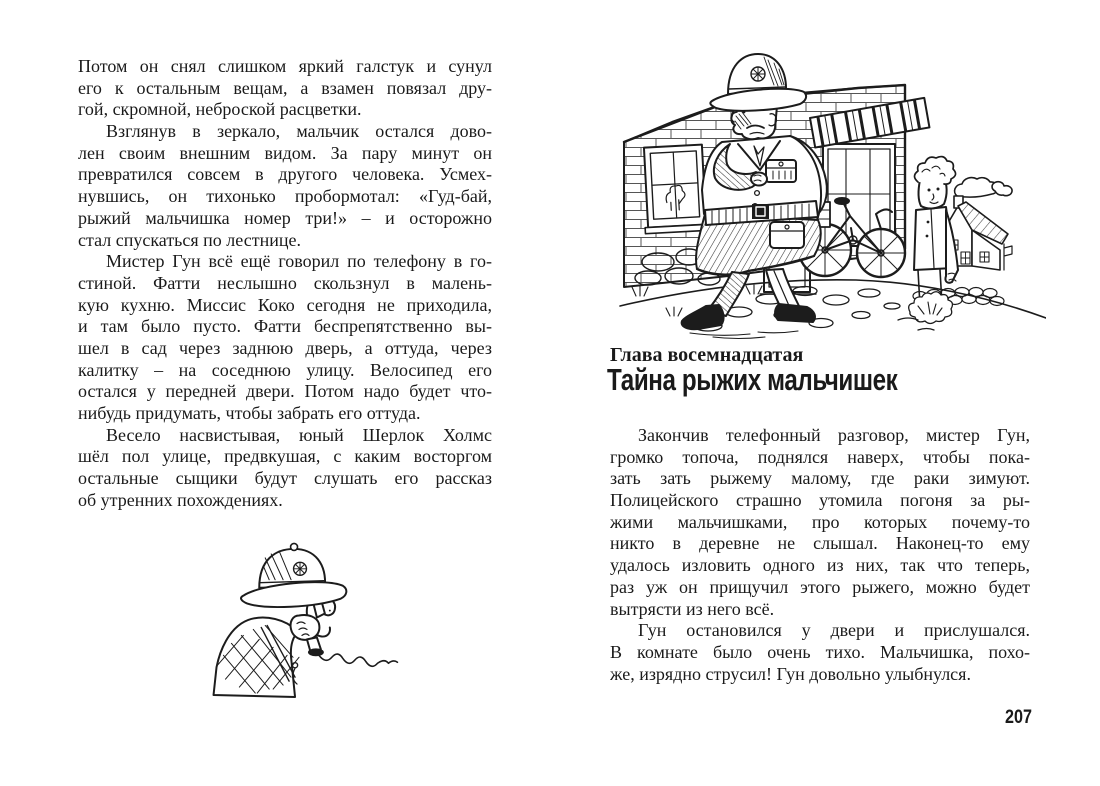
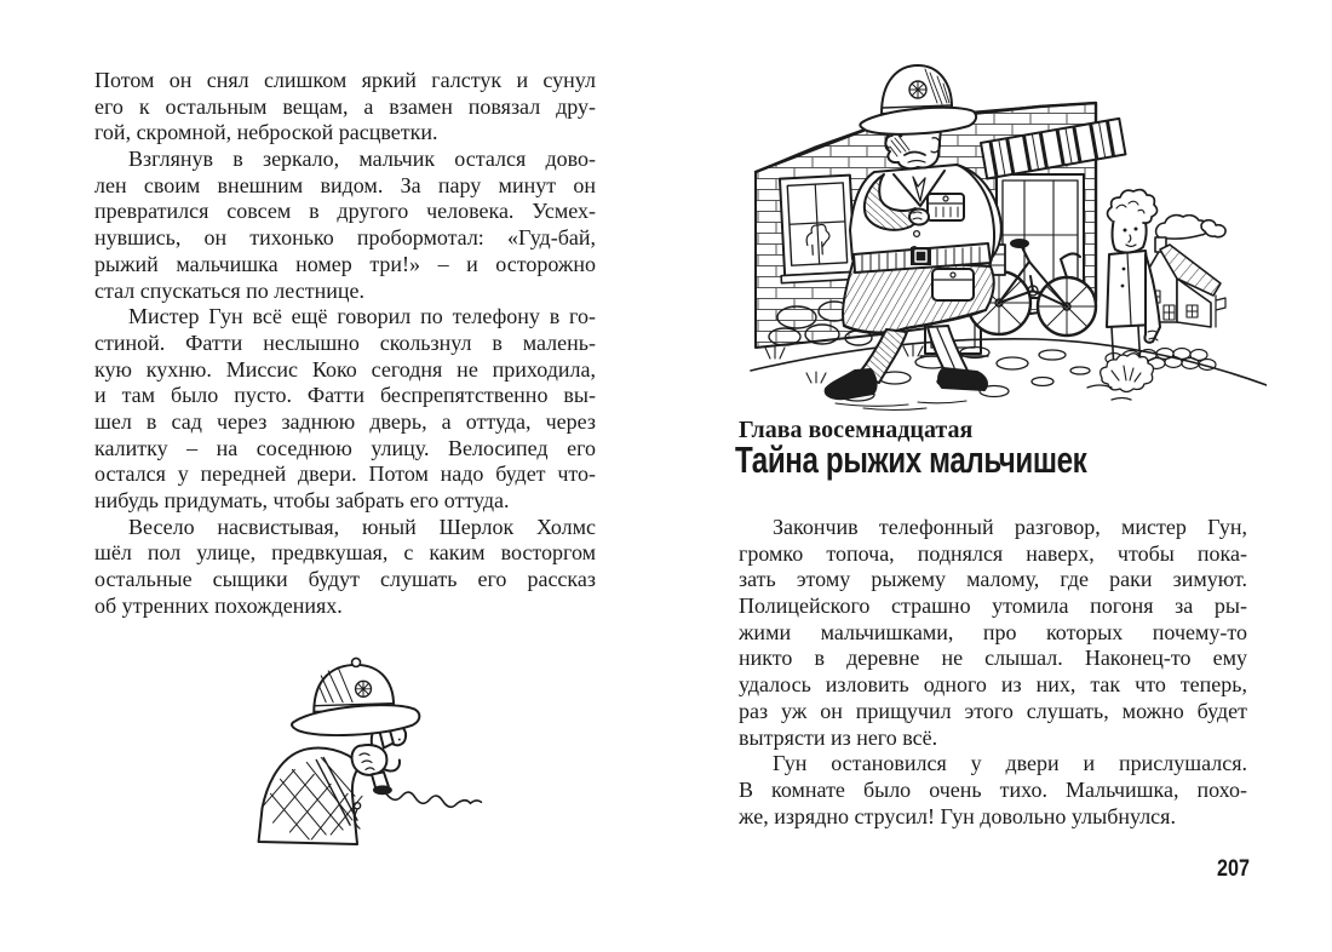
  Потом он снял слишком яркий галстук и сунул
  его к остальным вещам, а взамен повязал дру-
  гой, скромной, неброской расцветки.
  Взглянув в зеркало, мальчик остался дово-
  лен своим внешним видом. За пару минут он
  превратился совсем в другого человека. Усмех-
  нувшись, он тихонько пробормотал: «Гуд-бай,
  рыжий мальчишка номер три!» – и осторожно
  стал спускаться по лестнице.
  Мистер Гун всё ещё говорил по телефону в го-
  стиной. Фатти неслышно скользнул в малень-
  кую кухню. Миссис Коко сегодня не приходила,
  и там было пусто. Фатти беспрепятственно вы-
  шел в сад через заднюю дверь, а оттуда, через
  калитку – на соседнюю улицу. Велосипед его
  остался у передней двери. Потом надо будет что-
  нибудь придумать, чтобы забрать его оттуда.
  Весело насвистывая, юный Шерлок Холмс
  шёл пол улице, предвкушая, с каким восторгом
  остальные сыщики будут слушать его рассказ
  об утренних похождениях.
  Глава восемнадцатая
  Тайна рыжих мальчишек
  Закончив телефонный разговор, мистер Гун,
  громко топоча, поднялся наверх, чтобы пока-
- зать зать рыжему малому, где раки зимуют.
+ зать этому рыжему малому, где раки зимуют.
  Полицейского страшно утомила погоня за ры-
  жими мальчишками, про которых почему-то
  никто в деревне не слышал. Наконец-то ему
  удалось изловить одного из них, так что теперь,
- раз уж он прищучил этого рыжего, можно будет
+ раз уж он прищучил этого слушать, можно будет
  вытрясти из него всё.
  Гун остановился у двери и прислушался.
  В комнате было очень тихо. Мальчишка, похо-
  же, изрядно струсил! Гун довольно улыбнулся.
  207
